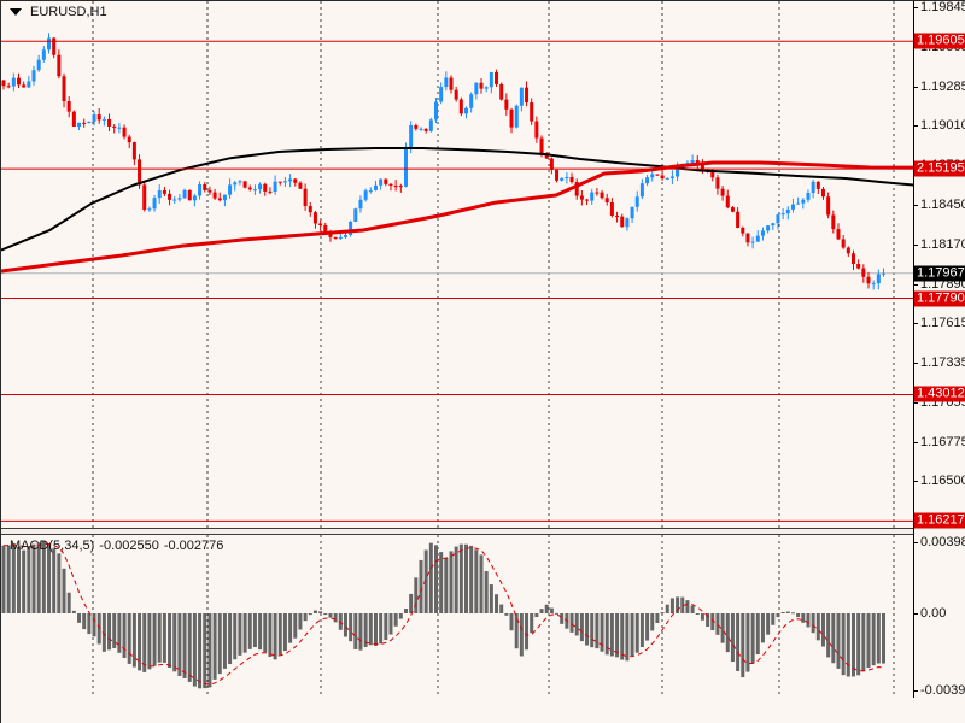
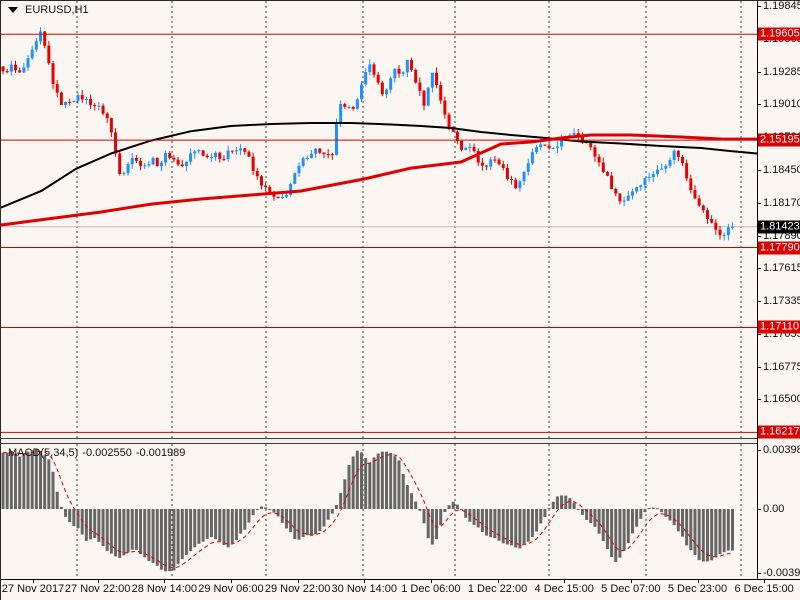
  1.1984
  1.1928
  1.1901
  1.1845
  1.1817
  1.1789
  1.1761
  1.1733
  1.1677
  1.1650
  1.19605
  2.15195
  1.17790
- 1.43012
+ 1.17110
  1.16217
- 1.17967
+ 1.81423
  0.0039
  0.00
  -0.0039
+ 27 Nov 2017
+ 27 Nov 22:00
+ 28 Nov 14:00
+ 29 Nov 06:00
+ 29 Nov 22:00
+ 30 Nov 14:00
+ 1 Dec 06:00
+ 1 Dec 22:00
+ 4 Dec 15:00
+ 5 Dec 07:00
+ 5 Dec 23:00
+ 6 Dec 15:00
  EURUSD,H1
- MACD(5,34,5) -0.002550 -0.002776
+ MACD(5,34,5) -0.002550 -0.001989
